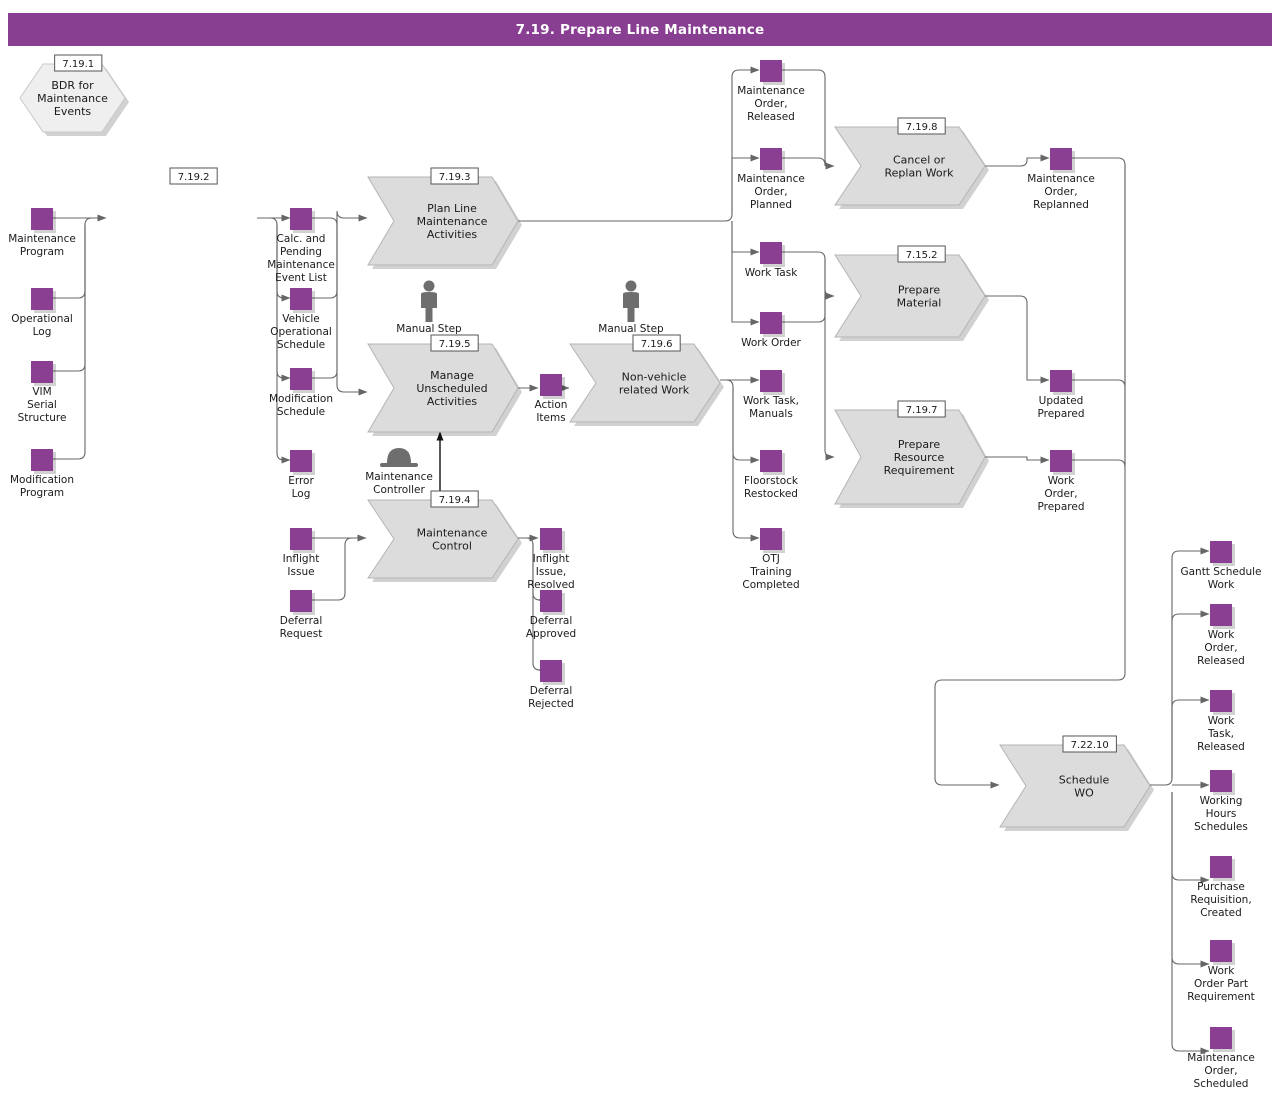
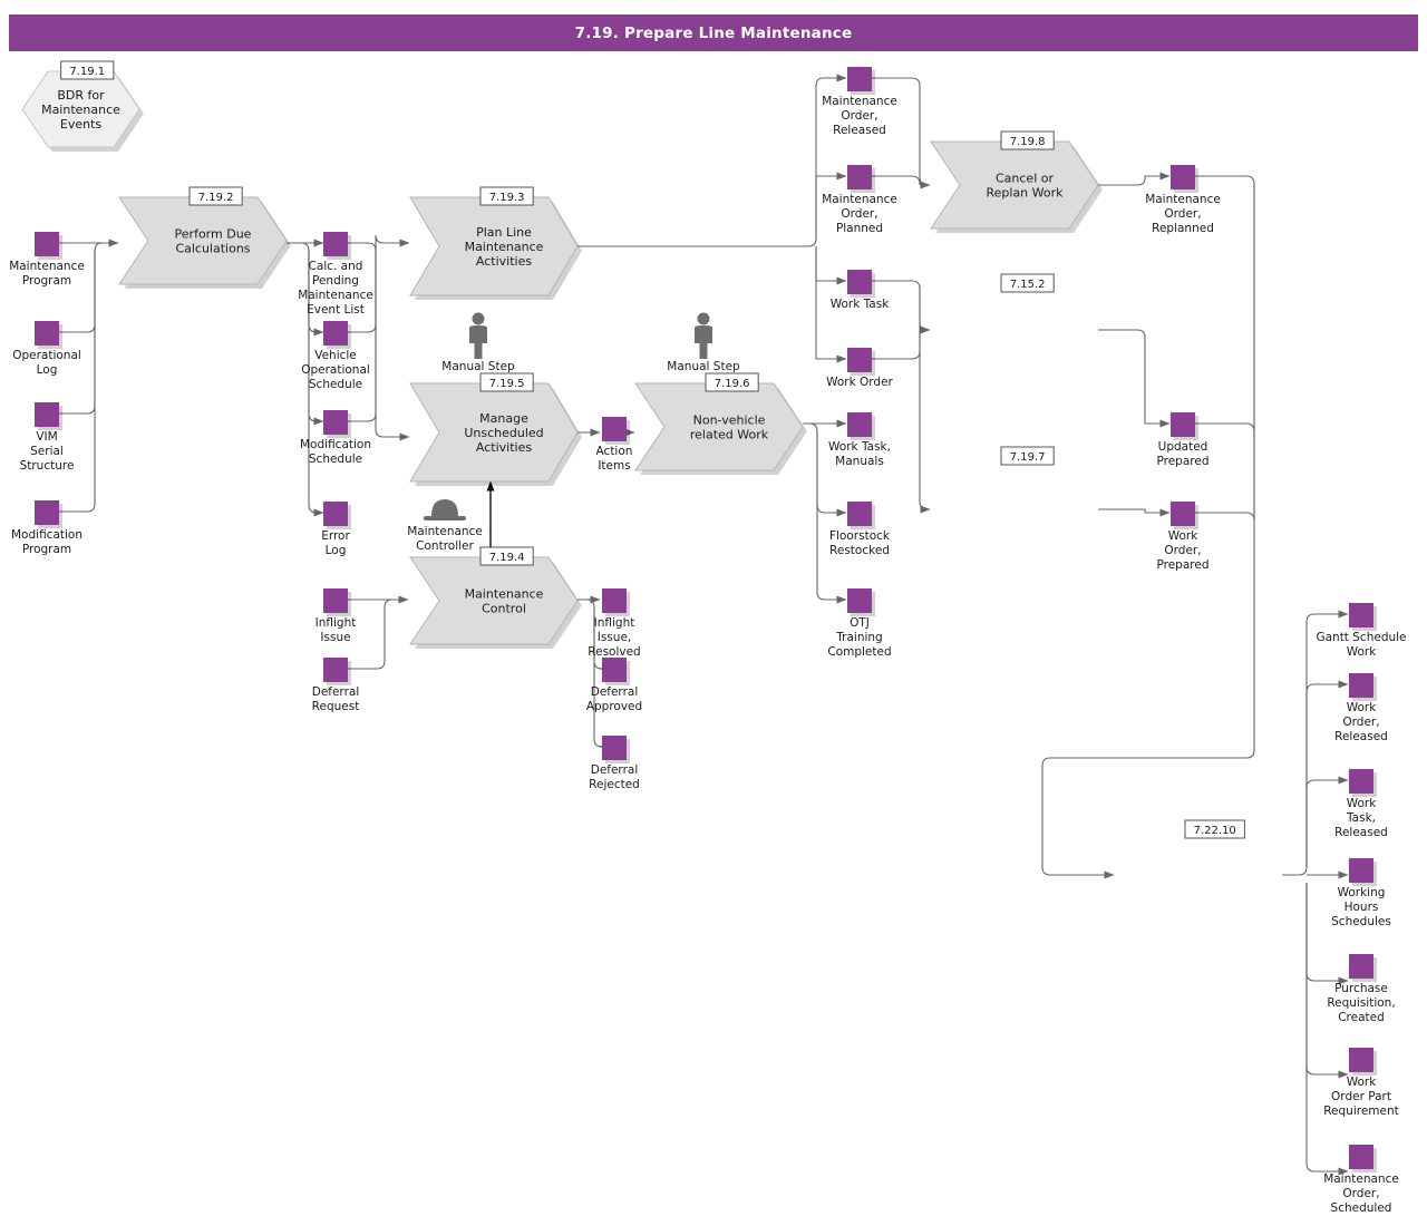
  7.19. Prepare Line Maintenance
  BDR for Maintenance Events
+ Perform Due Calculations
  Plan Line Maintenance Activities
  Manage Unscheduled Activities
  Non-vehicle related Work
  Maintenance Control
  Cancel or Replan Work
- Prepare Material
- Prepare Resource Requirement
- Schedule WO
  Manual Step
  Manual Step
  Maintenance Controller
  Maintenance Program
  Operational Log
  VIM Serial Structure
  Modification Program
  Calc. and Pending Maintenance Event List
  Vehicle Operational Schedule
  Modification Schedule
  Error Log
  Inflight Issue
  Deferral Request
  Action Items
  Inflight Issue, Resolved
  Deferral Approved
  Deferral Rejected
  Maintenance Order, Released
  Maintenance Order, Planned
  Work Task
  Work Order
  Work Task, Manuals
  Floorstock Restocked
  OTJ Training Completed
  Maintenance Order, Replanned
  Updated Prepared
  Work Order, Prepared
  Gantt Schedule Work
  Work Order, Released
  Work Task, Released
  Working Hours Schedules
  Purchase Requisition, Created
  Work Order Part Requirement
  Maintenance Order, Scheduled
  7.19.1
  7.19.2
  7.19.3
  7.19.5
  7.19.6
  7.19.4
  7.19.8
  7.15.2
  7.19.7
  7.22.10
